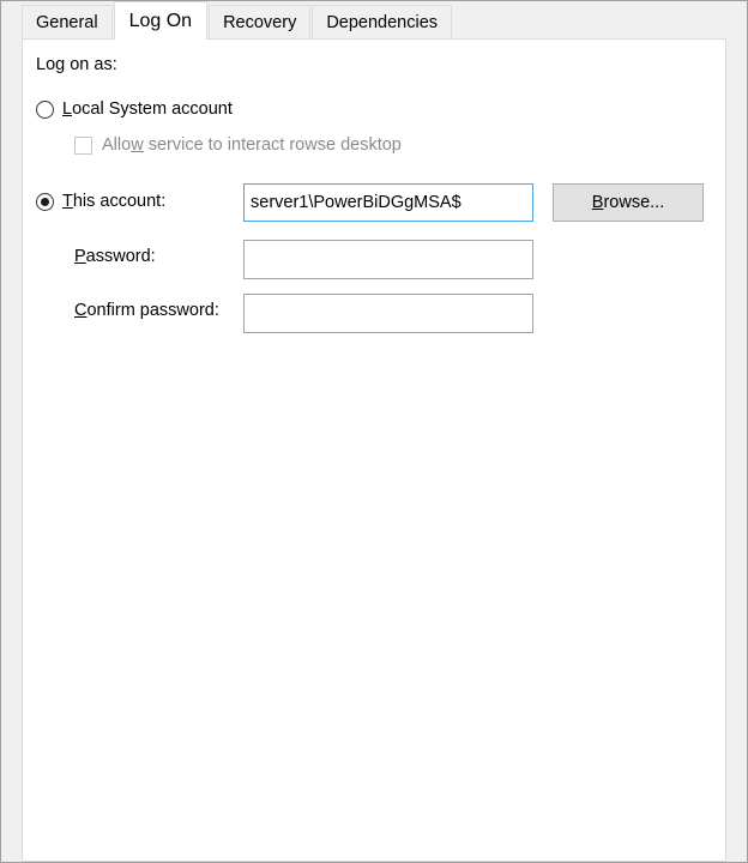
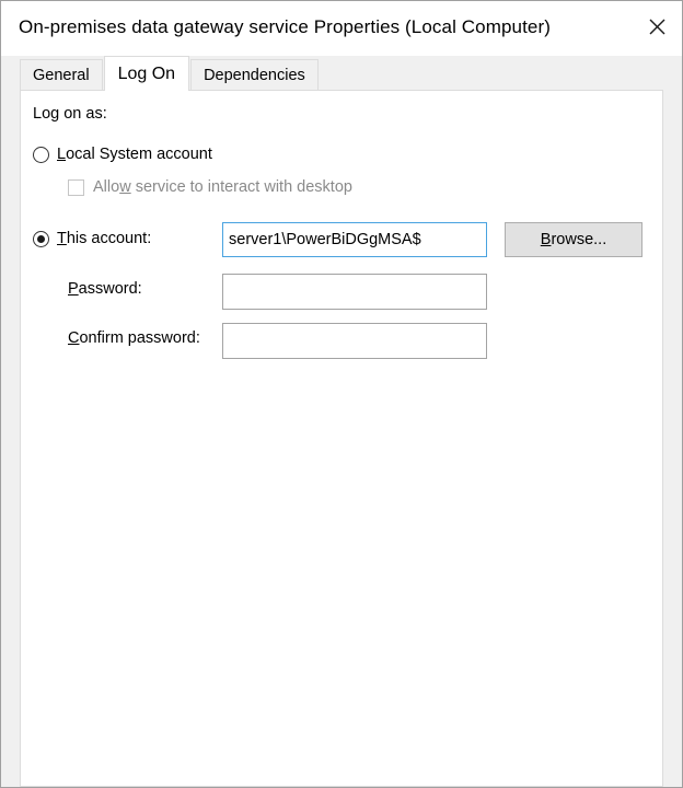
+ On-premises data gateway service Properties (Local Computer)
  General
  Log On
- Recovery
  Dependencies
  Log on as:
  Local System account
- Allow service to interact rowse desktop
+ Allow service to interact with desktop
  This account:
  server1\PowerBiDGgMSA$
  B
  rowse...
  Password:
  Confirm password:
